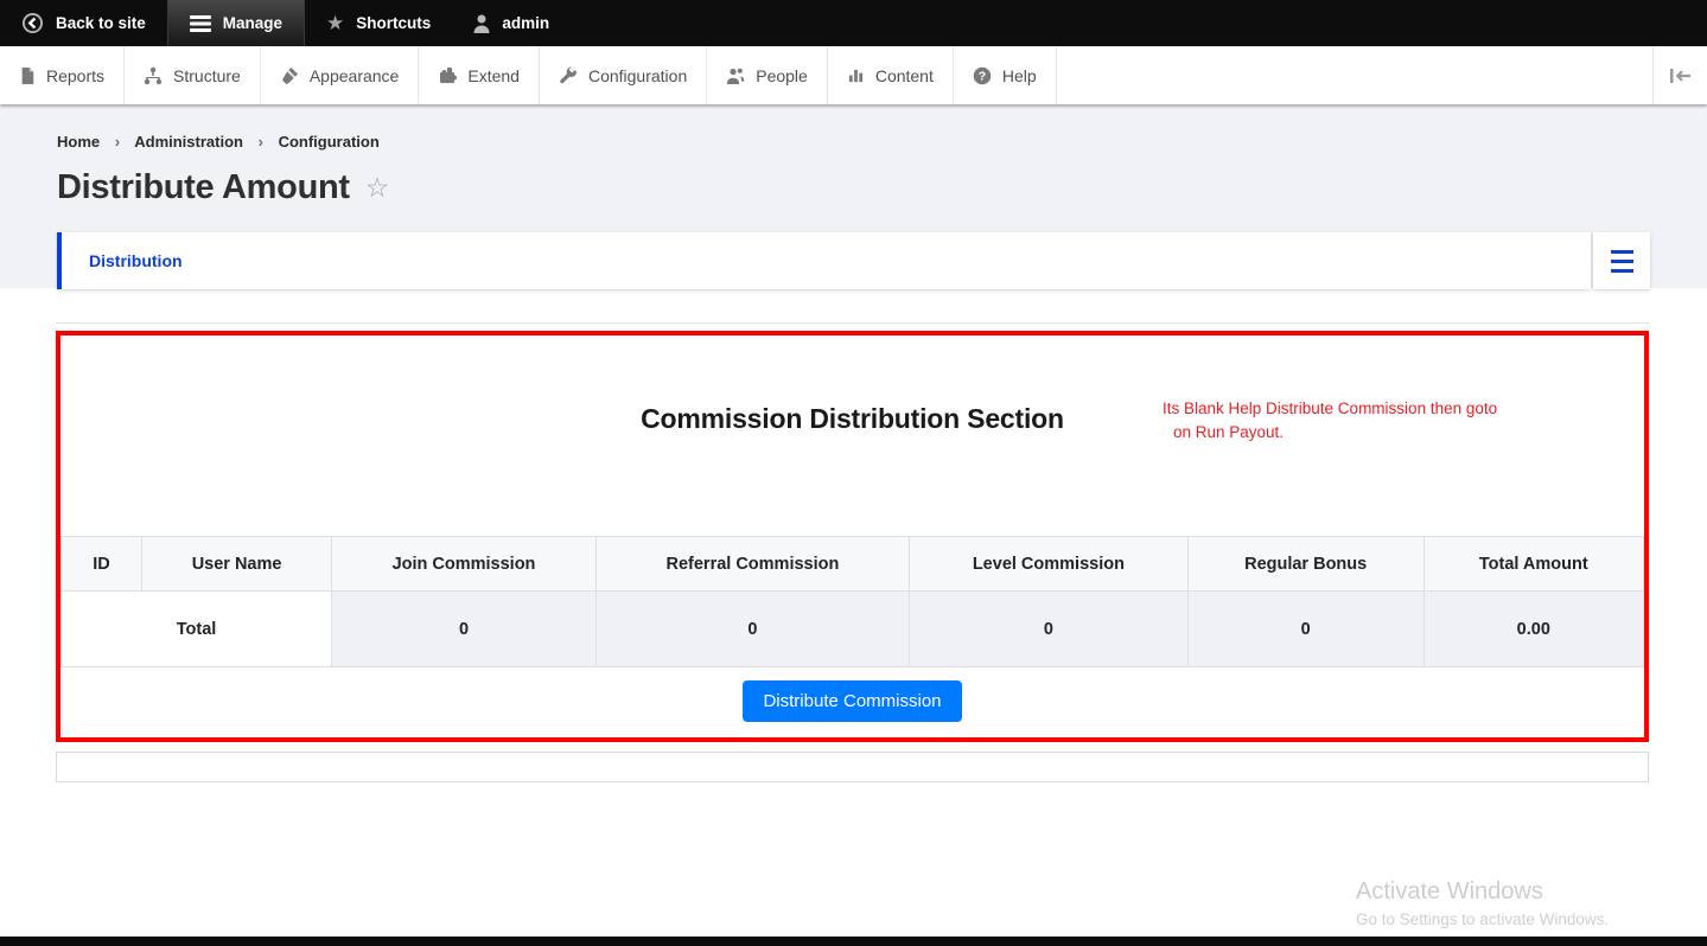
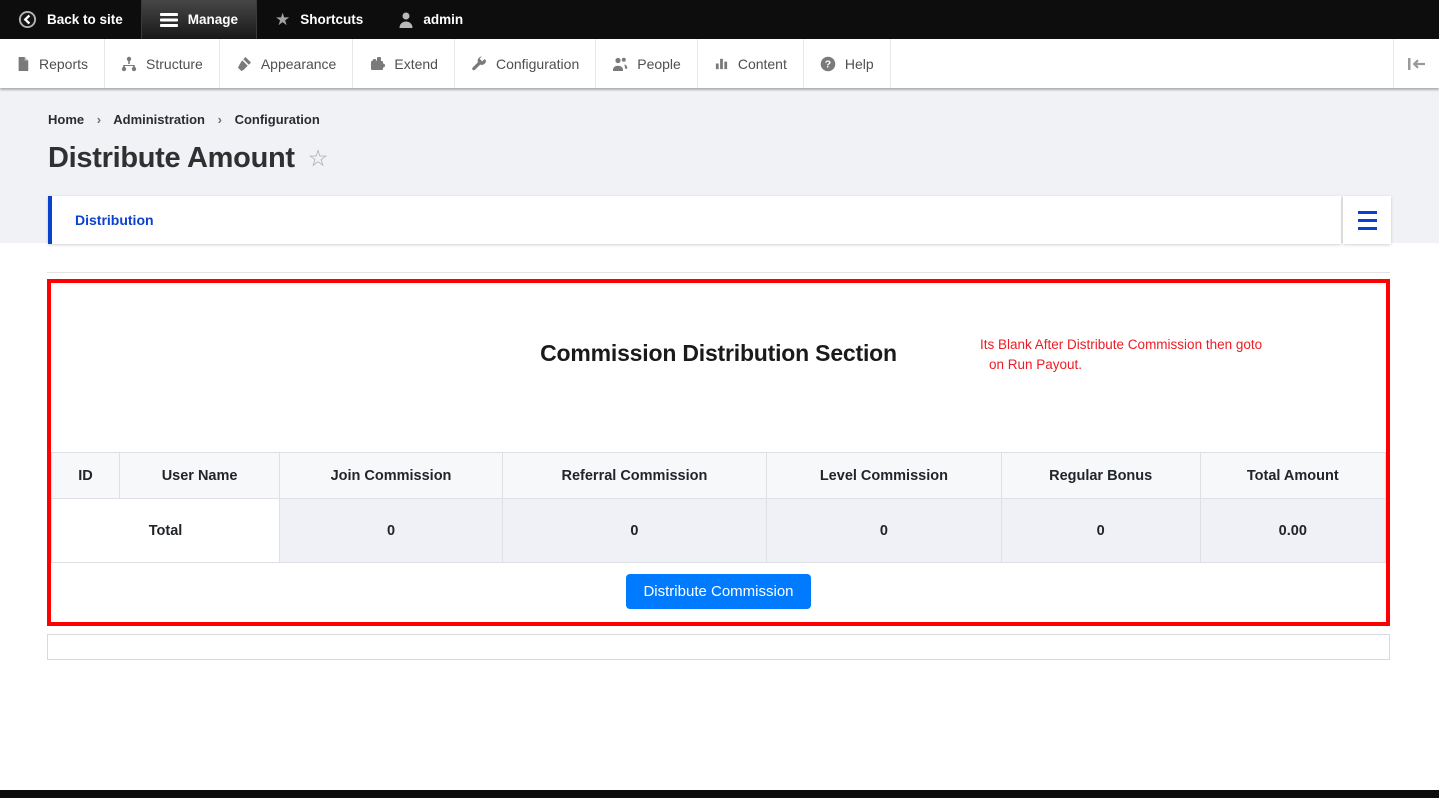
  Back to site
  Manage
  ★
  Shortcuts
  admin
  Reports
  Structure
  Appearance
  Extend
  Configuration
  People
  Content
  ?
  Help
  Home › Administration › Configuration
  Distribute Amount
  ☆
  Distribution
  Commission Distribution Section
- Its Blank Help Distribute Commission then goto
+ Its Blank After Distribute Commission then goto
  on Run Payout.
  ID	User Name	Join Commission	Referral Commission	Level Commission	Regular Bonus	Total Amount
  Total	0	0	0	0	0.00
  Distribute Commission
- Activate Windows
- Go to Settings to activate Windows.
